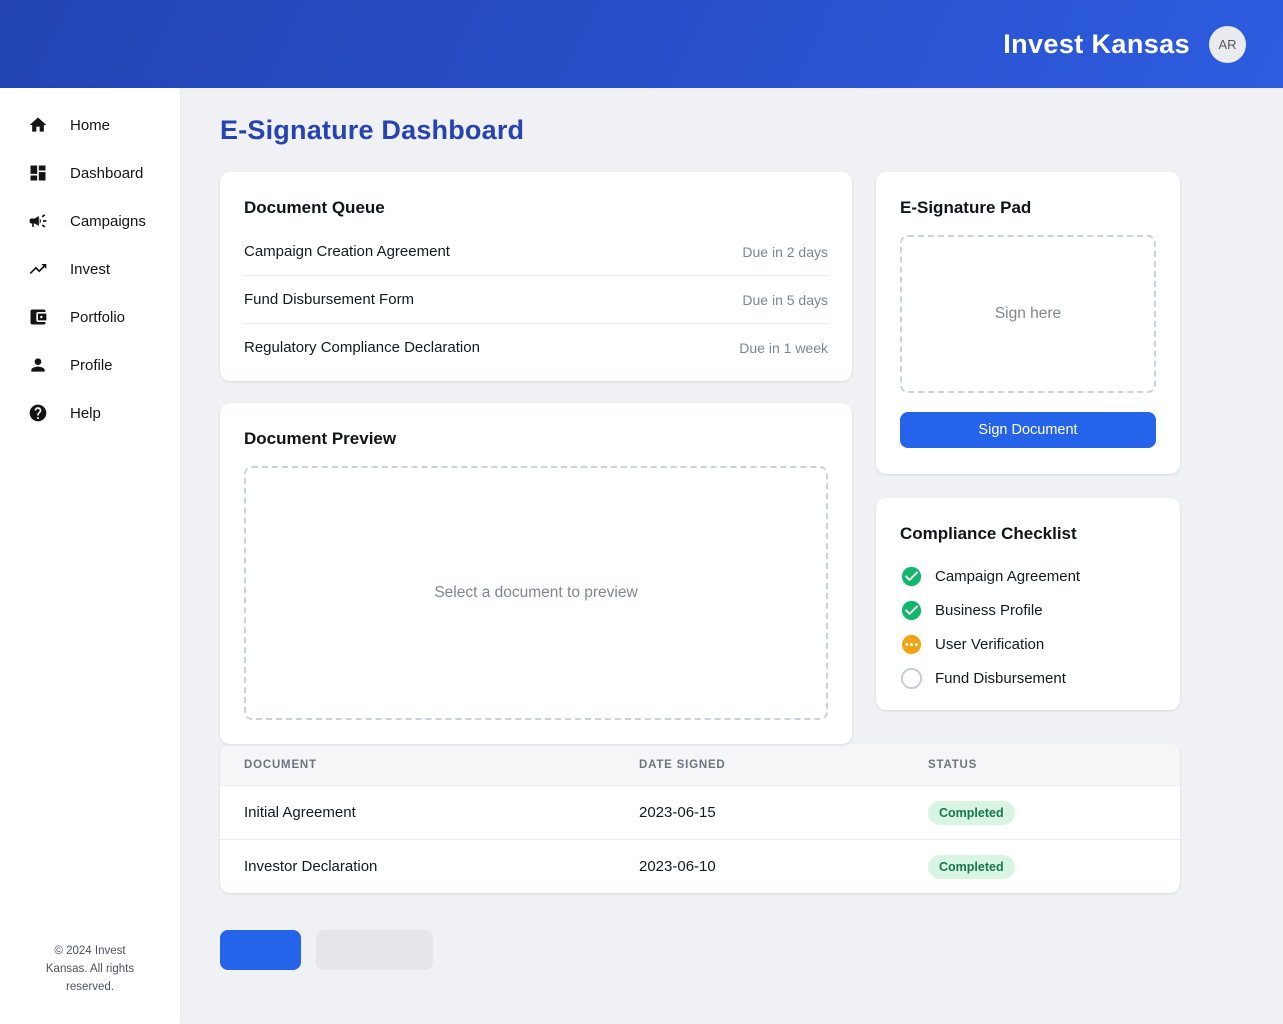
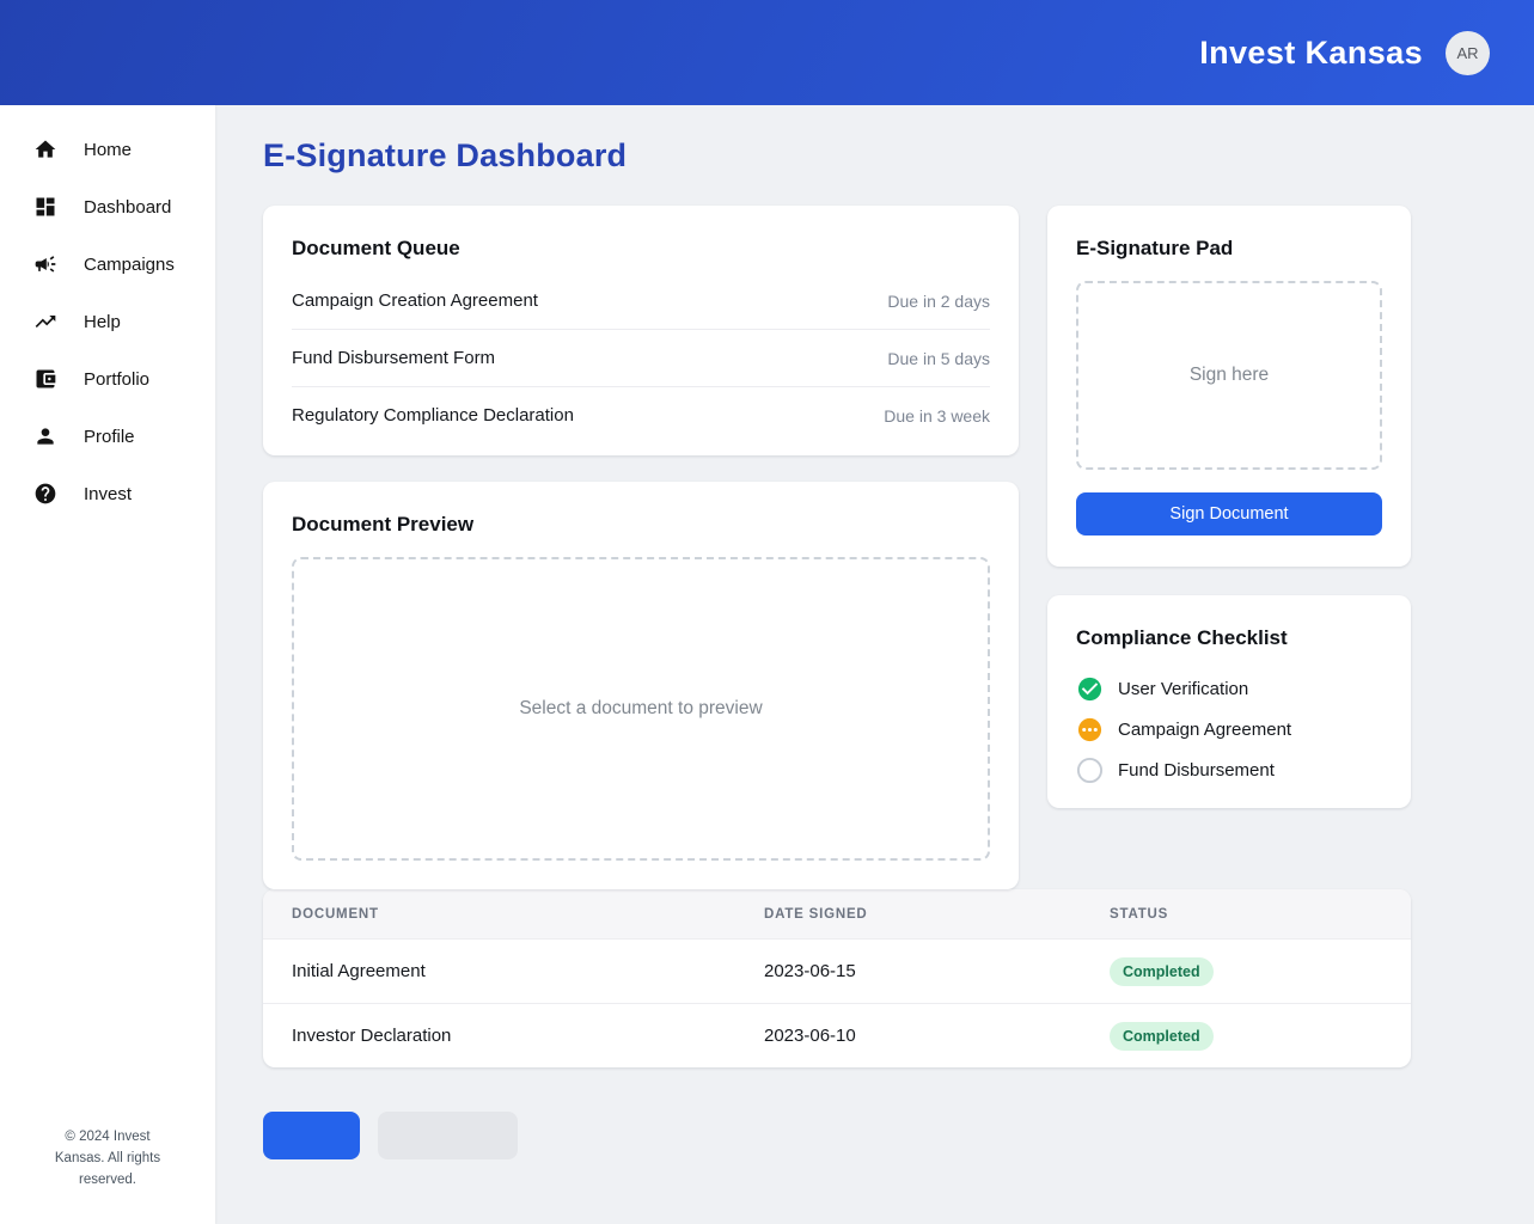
  Invest Kansas
  AR
  Home
  Dashboard
  Campaigns
- Invest
+ Help
  Portfolio
  Profile
- Help
+ Invest
  © 2024 Invest Kansas. All rights reserved.
  E-Signature Dashboard
  Document Queue
  Campaign Creation Agreement
  Due in 2 days
  Fund Disbursement Form
  Due in 5 days
  Regulatory Compliance Declaration
- Due in 1 week
+ Due in 3 week
  Document Preview
  Select a document to preview
  E-Signature Pad
  Sign here
  Sign Document
  Compliance Checklist
- Campaign Agreement
+ User Verification
- Business Profile
- User Verification
+ Campaign Agreement
  Fund Disbursement
  DOCUMENT
  DATE SIGNED
  STATUS
  Initial Agreement
  2023-06-15
  Completed
  Investor Declaration
  2023-06-10
  Completed
